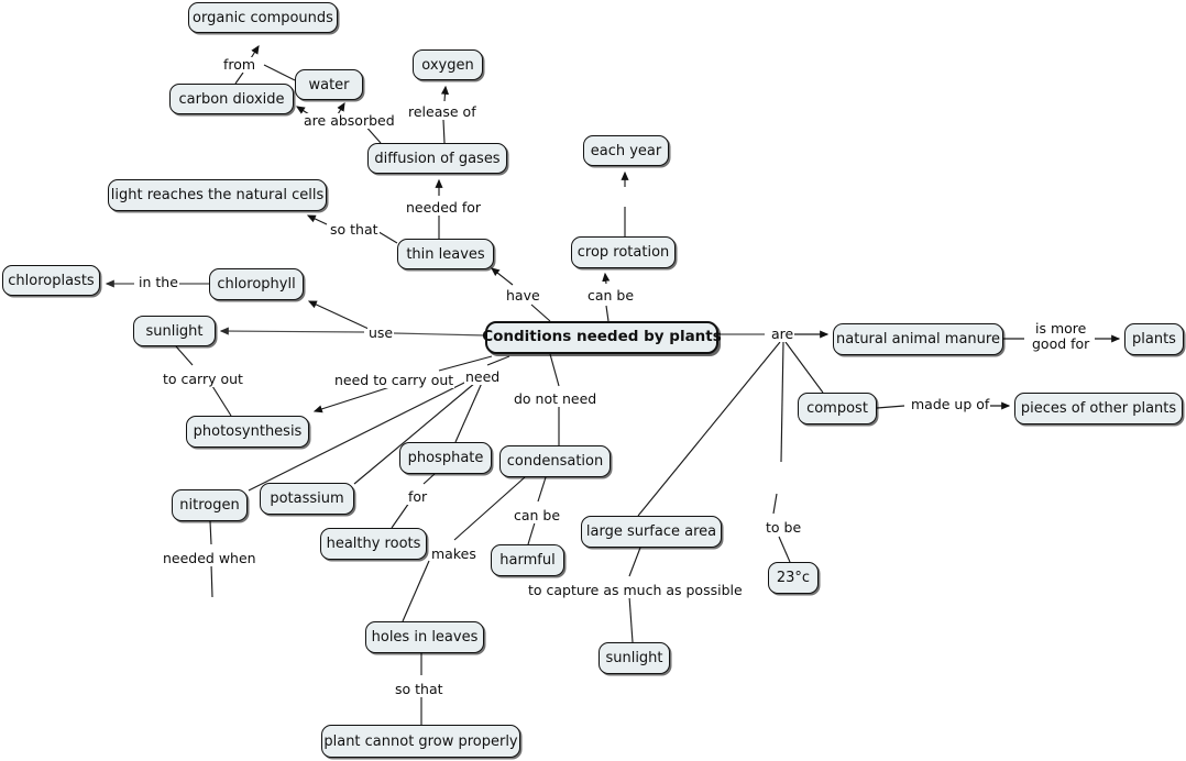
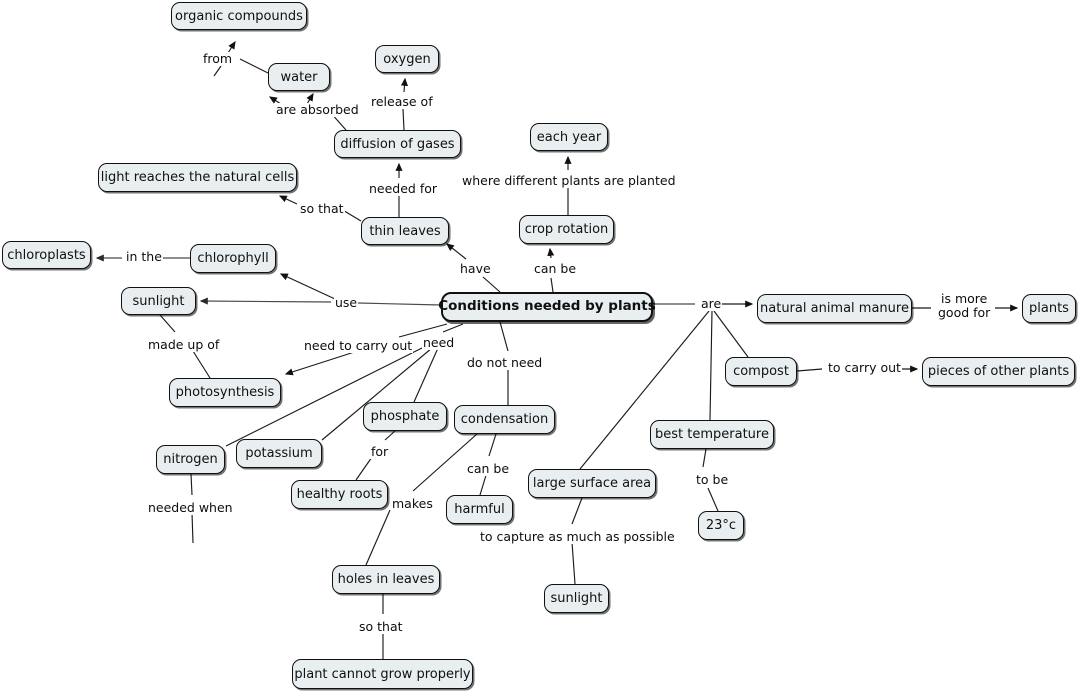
  organic compounds
  oxygen
  water
- carbon dioxide
  diffusion of gases
  each year
  light reaches the natural cells
  thin leaves
  crop rotation
  chloroplasts
  chlorophyll
  sunlight
  Conditions needed by plants
  natural animal manure
  plants
  compost
  pieces of other plants
  photosynthesis
  phosphate
  condensation
+ best temperature
  potassium
  nitrogen
  large surface area
  healthy roots
  harmful
  23°c
  holes in leaves
  sunlight
  plant cannot grow properly
  from
  release of
  are absorbed
+ where different plants are planted
  needed for
  so that
  in the
  have
  can be
  are
  use
  is more
  good for
- to carry out
+ made up of
  need to carry out
  need
  do not need
- made up of
+ to carry out
  for
  can be
  to be
  makes
  needed when
  to capture as much as possible
  so that
